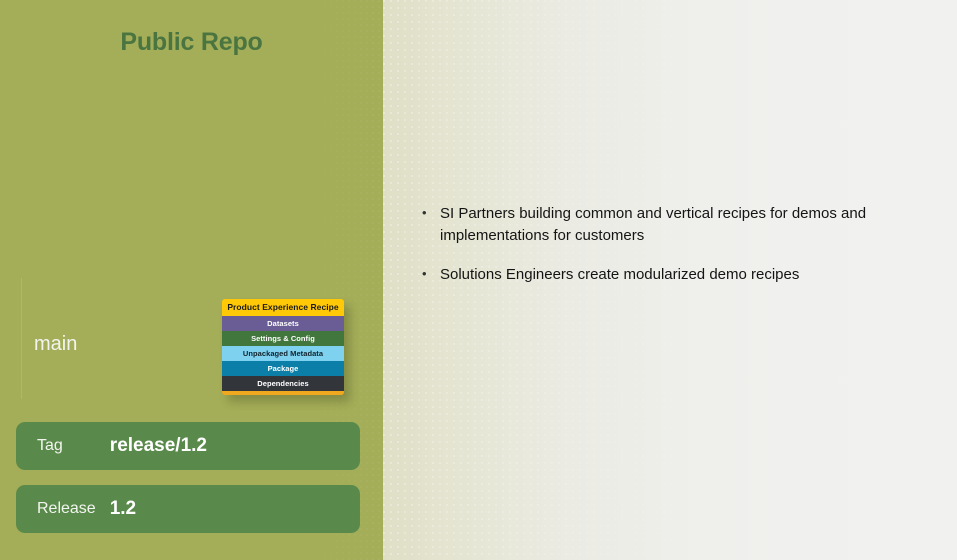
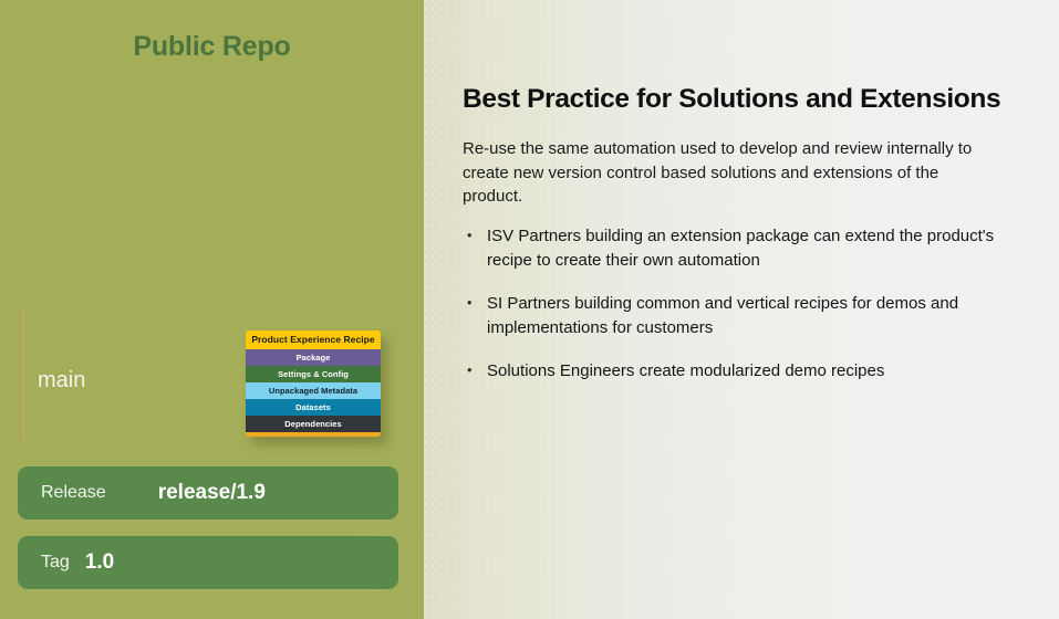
  Public Repo
  main
  Product Experience Recipe
- Datasets
+ Package
  Settings & Config
  Unpackaged Metadata
- Package
+ Datasets
  Dependencies
- Tag
+ Release
- release/1.2
+ release/1.9
- Release
+ Tag
- 1.2
+ 1.0
+ Best Practice for Solutions and Extensions
+ Re-use the same automation used to develop and review internally to create new version control based solutions and extensions of the product.
+ ISV Partners building an extension package can extend the product's recipe to create their own automation
  SI Partners building common and vertical recipes for demos and implementations for customers
  Solutions Engineers create modularized demo recipes
